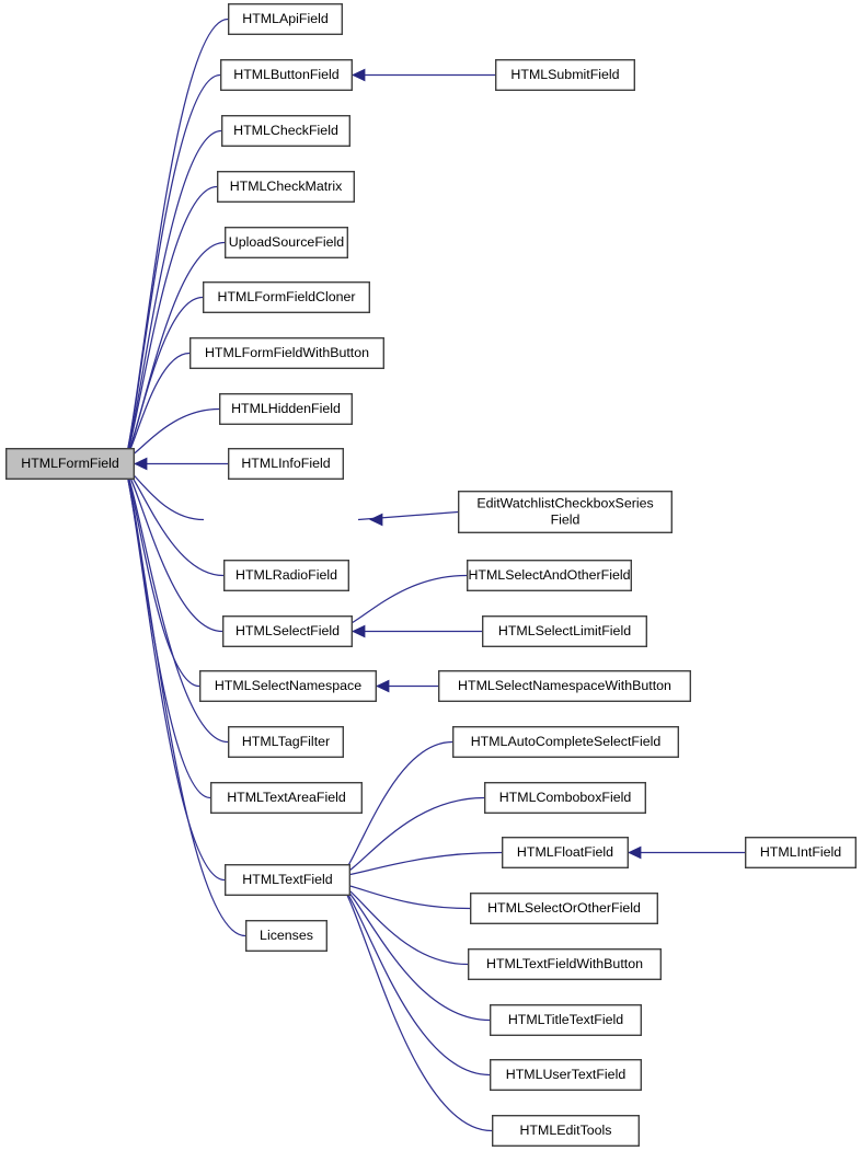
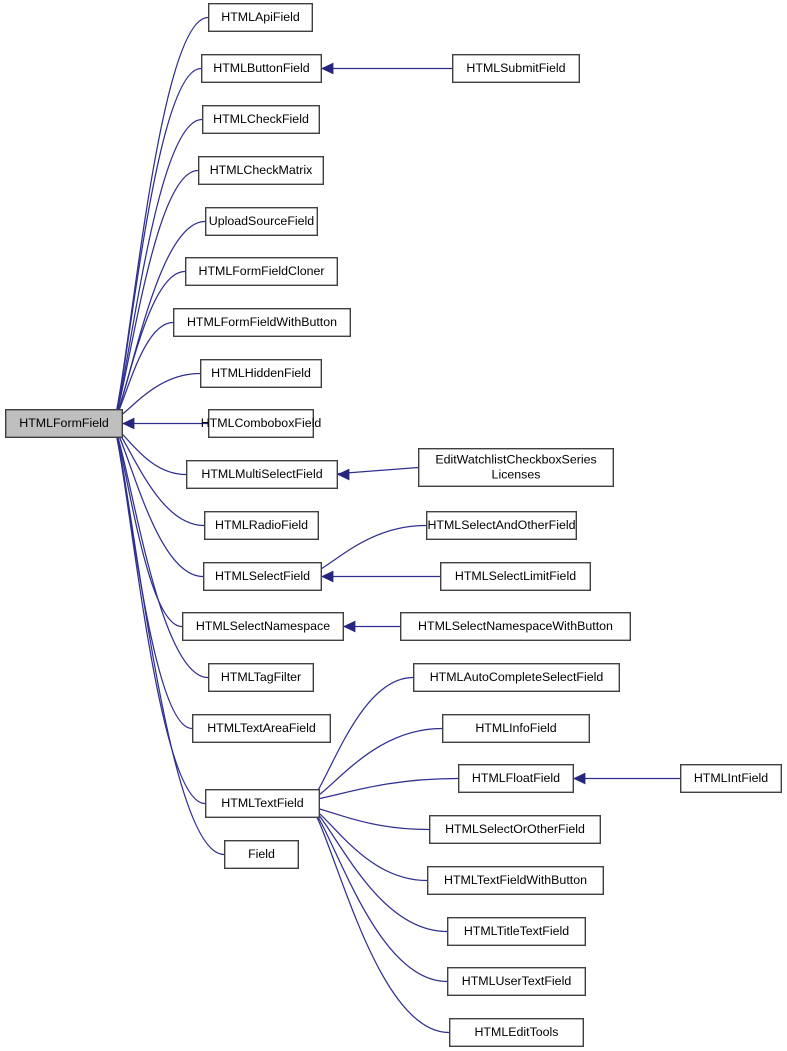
  HTMLApiField
  HTMLButtonField
  HTMLCheckField
  HTMLCheckMatrix
  UploadSourceField
  HTMLFormFieldCloner
  HTMLFormFieldWithButton
  HTMLHiddenField
- HTMLInfoField
+ HTMLComboboxField
+ HTMLMultiSelectField
  HTMLRadioField
  HTMLSelectField
  HTMLSelectNamespace
  HTMLTagFilter
  HTMLTextAreaField
  HTMLTextField
- Licenses
+ Field
  HTMLFormField
  HTMLSubmitField
  EditWatchlistCheckboxSeries
- Field
+ Licenses
  HTMLSelectAndOtherField
  HTMLSelectLimitField
  HTMLSelectNamespaceWithButton
  HTMLAutoCompleteSelectField
- HTMLComboboxField
+ HTMLInfoField
  HTMLFloatField
  HTMLSelectOrOtherField
  HTMLTextFieldWithButton
  HTMLTitleTextField
  HTMLUserTextField
  HTMLEditTools
  HTMLIntField
